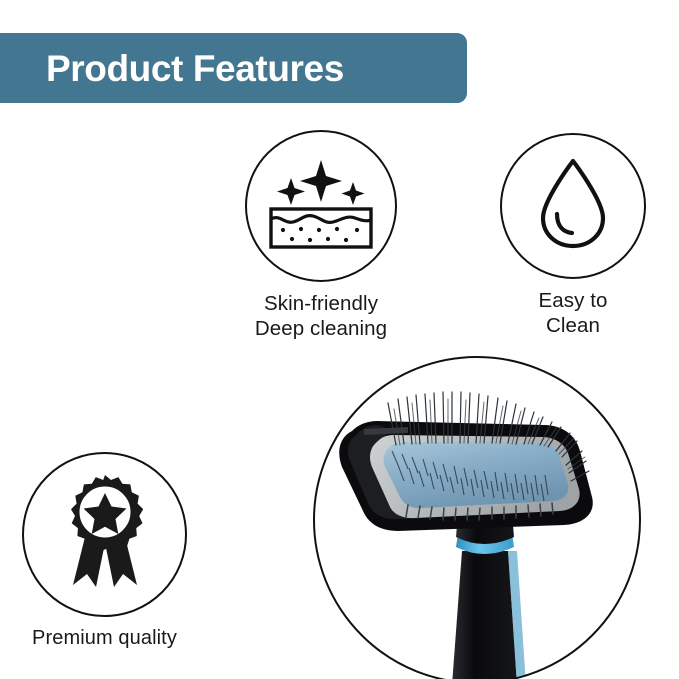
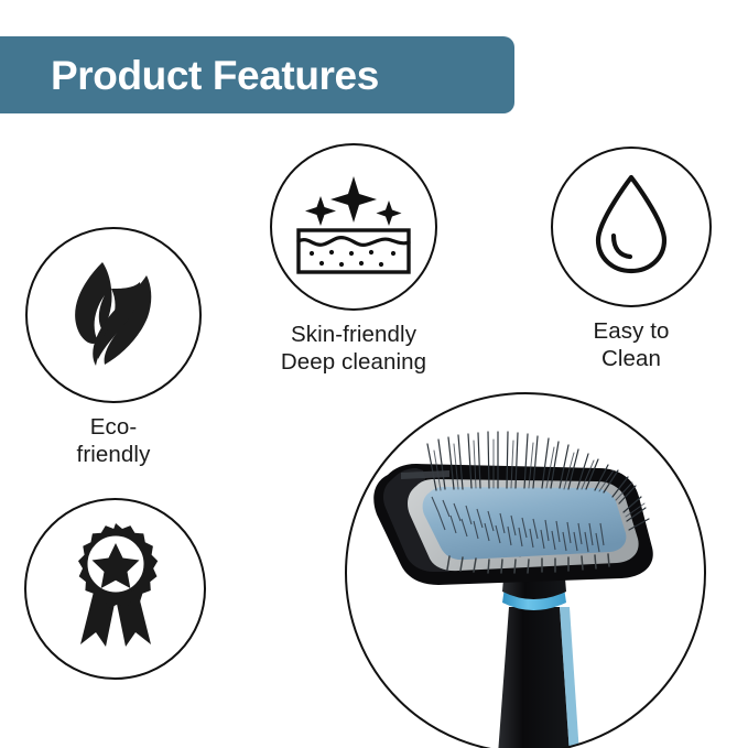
  Product Features
+ Eco-
+ friendly
  Skin-friendly
  Deep cleaning
  Easy to
  Clean
- Premium quality
